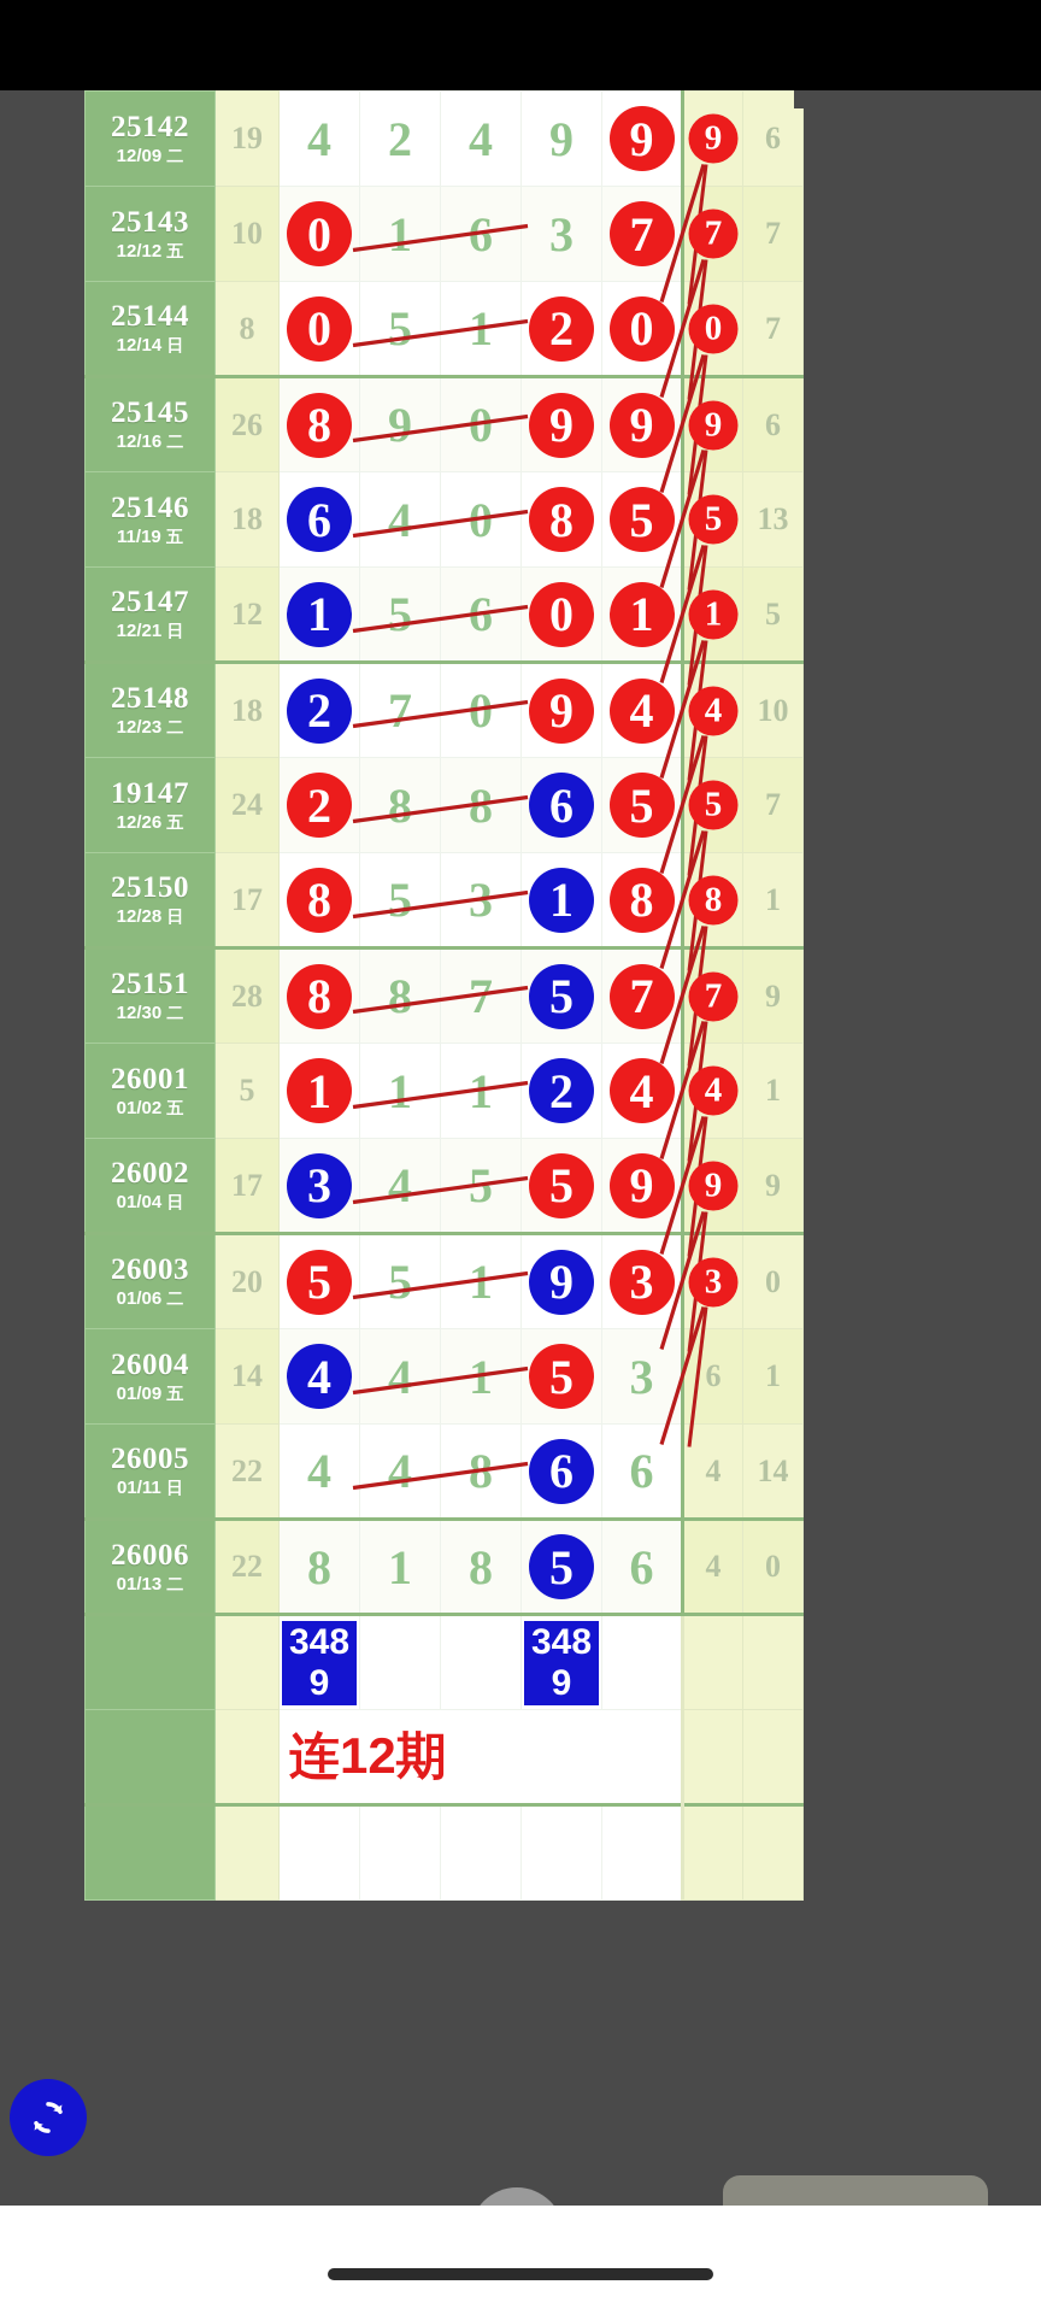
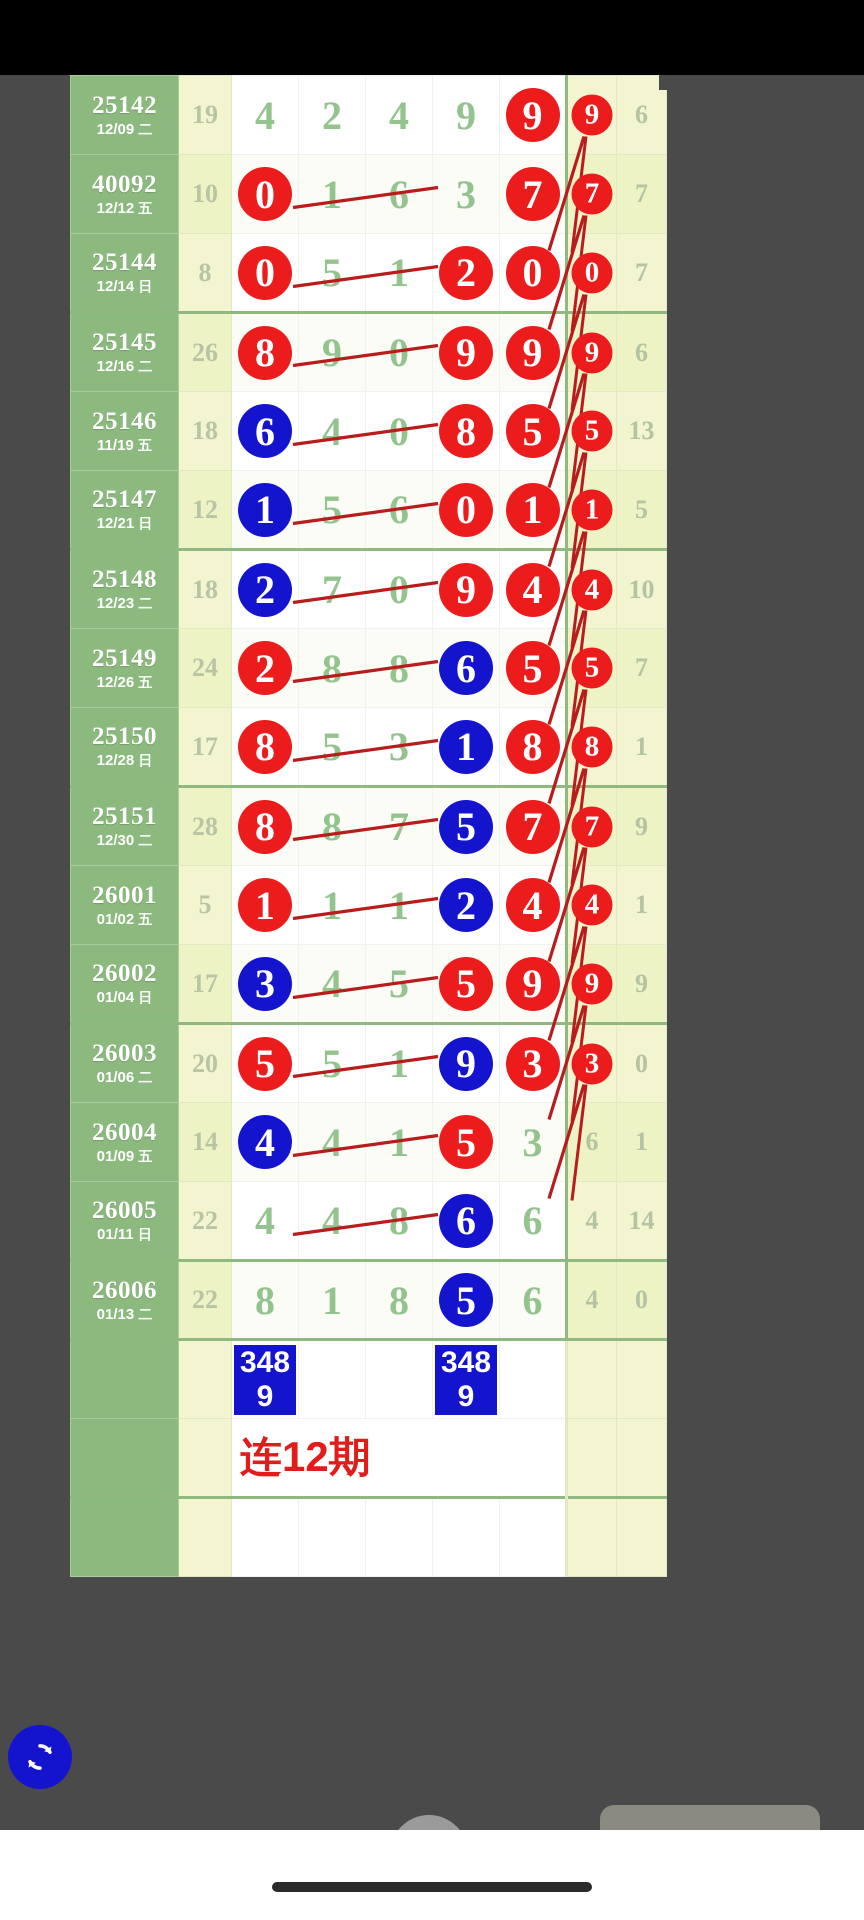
  2514212/09 二	19	4	2	4	9	9	9	6
- 2514312/12 五	10	0	1		3	7	7	7
+ 4009212/12 五	10	0	1		3	7	7	7
  2514412/14 日	8	0	5		2	0	0	7
  2514512/16 二	26	8	9	0	9	9	9	6
  2514611/19 五	18	6	4		8	5	5	13
  2514712/21 日	12	1	5		0	1	1	5
  2514812/23 二	18	2	7	0	9	4	4	10
- 1914712/26 五	24	2	8		6	5	5	7
+ 2514912/26 五	24	2	8		6	5	5	7
  2515012/28 日	17	8	5		1	8	8	1
  2515112/30 二	28	8	8	7	5	7	7	9
  2600101/02 五	5	1	1		2	4	4	1
  2600201/04 日	17	3	4		5	9	9	9
  2600301/06 二	20	5	5	1	9	3	3	0
  2600401/09 五	14	4	4		5	3	6	1
  2600501/11 日	22	4	4		6	6	4	14
  2600601/13 二	22	8	1	8	5	6	4	0
  		3489			3489
  		连12期
